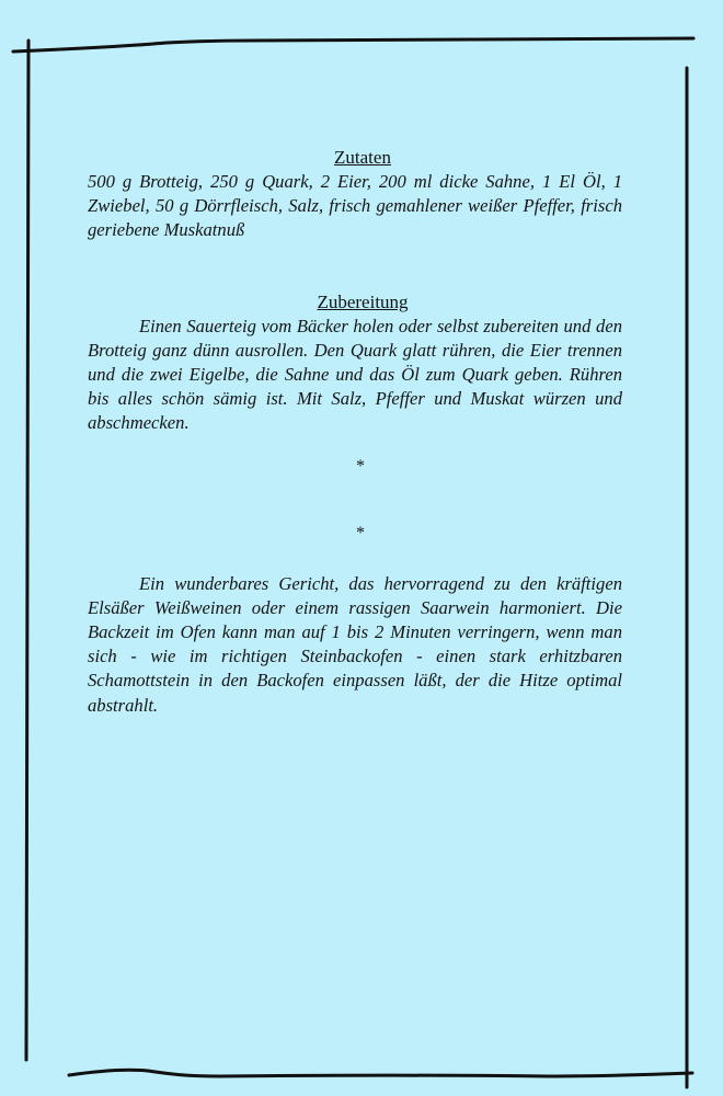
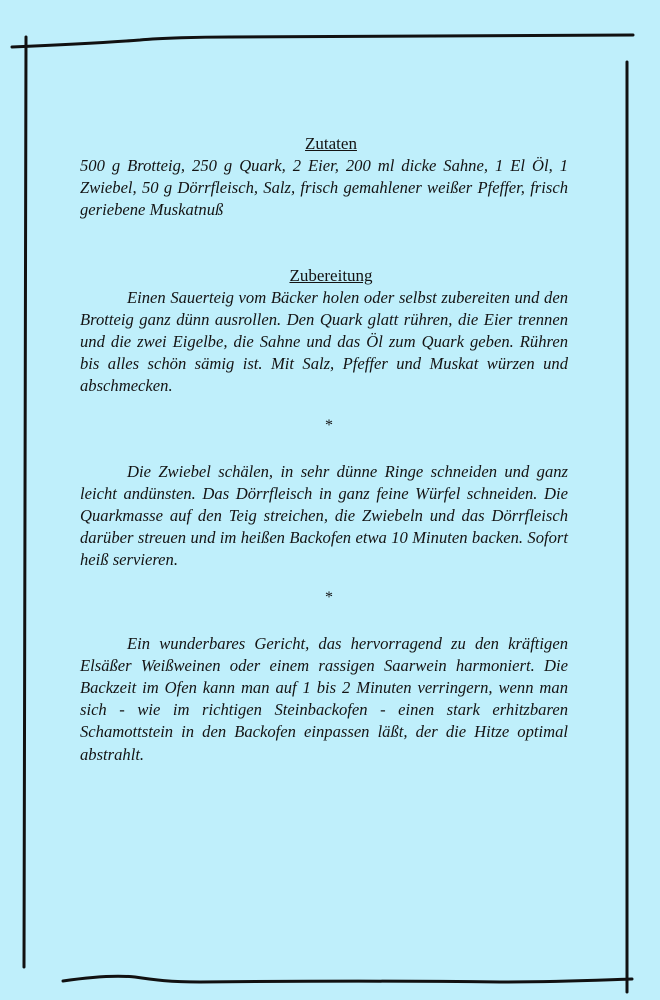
  Zutaten
  500 g Brotteig, 250 g Quark, 2 Eier, 200 ml dicke Sahne, 1 El Öl, 1 Zwiebel, 50 g Dörrfleisch, Salz, frisch gemahlener weißer Pfeffer, frisch geriebene Muskatnuß
  Zubereitung
  Einen Sauerteig vom Bäcker holen oder selbst zubereiten und den Brotteig ganz dünn ausrollen. Den Quark glatt rühren, die Eier trennen und die zwei Eigelbe, die Sahne und das Öl zum Quark geben. Rühren bis alles schön sämig ist. Mit Salz, Pfeffer und Muskat würzen und abschmecken.
  *
+ Die Zwiebel schälen, in sehr dünne Ringe schneiden und ganz leicht andünsten. Das Dörrfleisch in ganz feine Würfel schneiden. Die Quarkmasse auf den Teig streichen, die Zwiebeln und das Dörrfleisch darüber streuen und im heißen Backofen etwa 10 Minuten backen. Sofort heiß servieren.
  *
  Ein wunderbares Gericht, das hervorragend zu den kräftigen Elsäßer Weißweinen oder einem rassigen Saarwein harmoniert. Die Backzeit im Ofen kann man auf 1 bis 2 Minuten verringern, wenn man sich - wie im richtigen Steinbackofen - einen stark erhitzbaren Schamottstein in den Backofen einpassen läßt, der die Hitze optimal abstrahlt.
